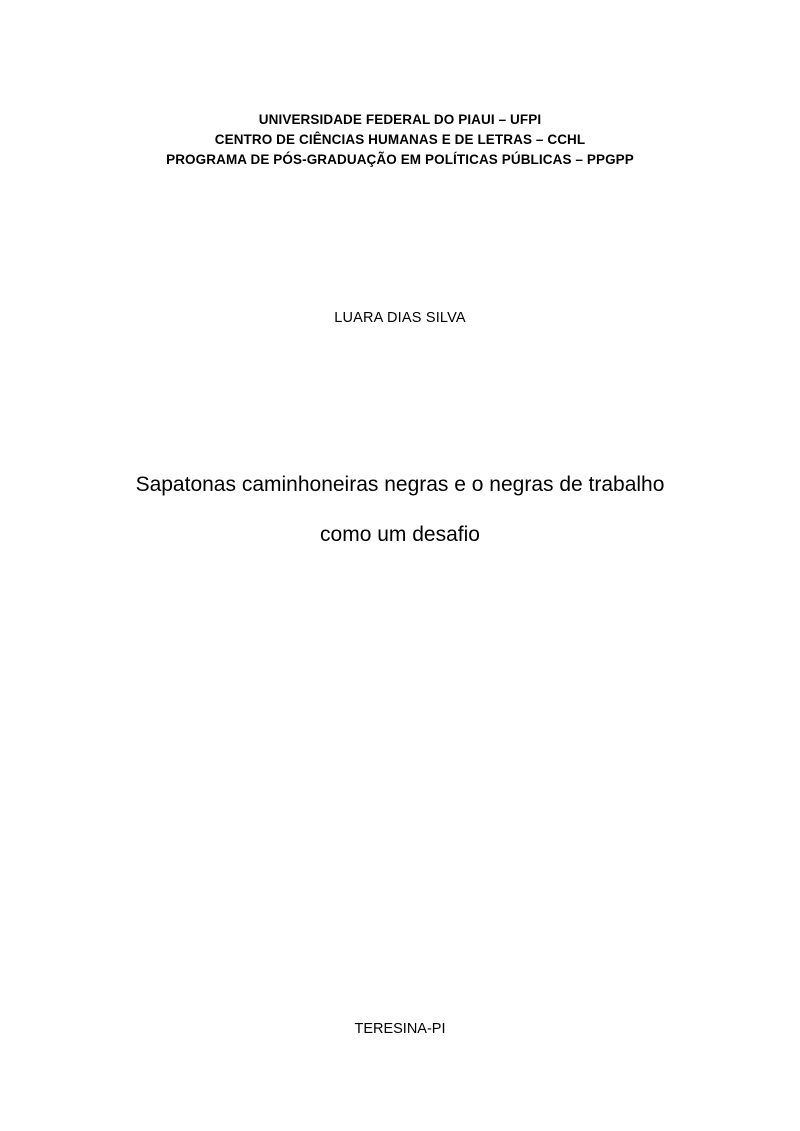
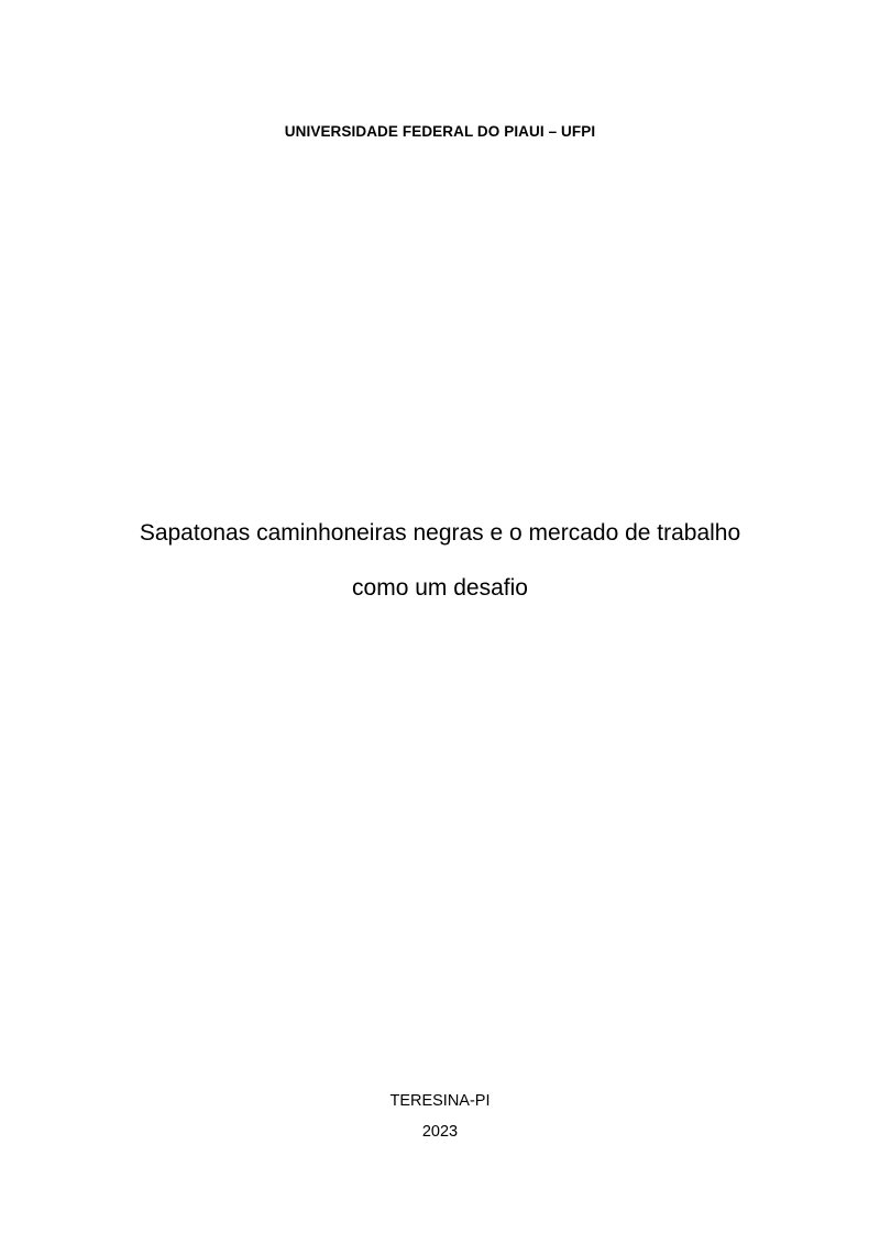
  UNIVERSIDADE FEDERAL DO PIAUI – UFPI
- CENTRO DE CIÊNCIAS HUMANAS E DE LETRAS – CCHL
- PROGRAMA DE PÓS-GRADUAÇÃO EM POLÍTICAS PÚBLICAS – PPGPP
- LUARA DIAS SILVA
- Sapatonas caminhoneiras negras e o negras de trabalho como um desafio
+ Sapatonas caminhoneiras negras e o mercado de trabalho como um desafio
  TERESINA-PI
+ 2023
